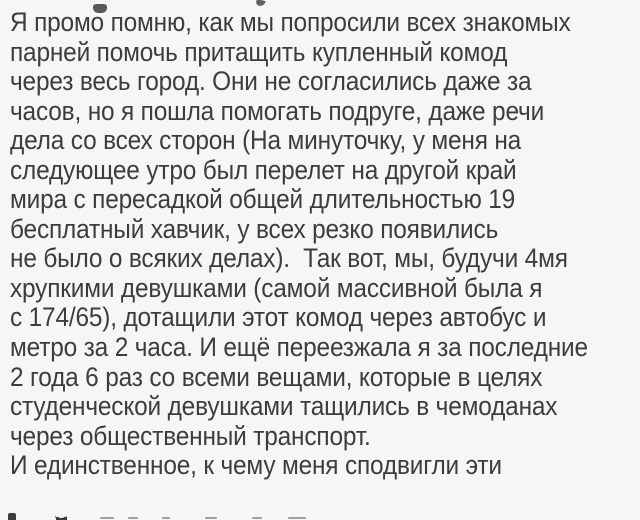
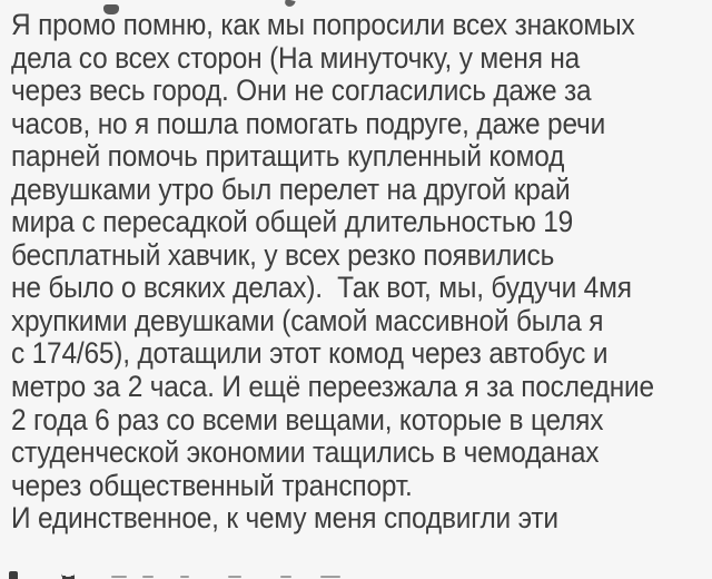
  Я промо помню, как мы попросили всех знакомых
- парней помочь притащить купленный комод
+ дела со всех сторон (На минуточку, у меня на
  через весь город. Они не согласились даже за
  часов, но я пошла помогать подруге, даже речи
- дела со всех сторон (На минуточку, у меня на
+ парней помочь притащить купленный комод
- следующее утро был перелет на другой край
+ девушками утро был перелет на другой край
  мира с пересадкой общей длительностью 19
  бесплатный хавчик, у всех резко появились
  не было о всяких делах). Так вот, мы, будучи 4мя
  хрупкими девушками (самой массивной была я
  с 174/65), дотащили этот комод через автобус и
  метро за 2 часа. И ещё переезжала я за последние
  2 года 6 раз со всеми вещами, которые в целях
- студенческой девушками тащились в чемоданах
+ студенческой экономии тащились в чемоданах
  через общественный транспорт.
  И единственное, к чему меня сподвигли эти
